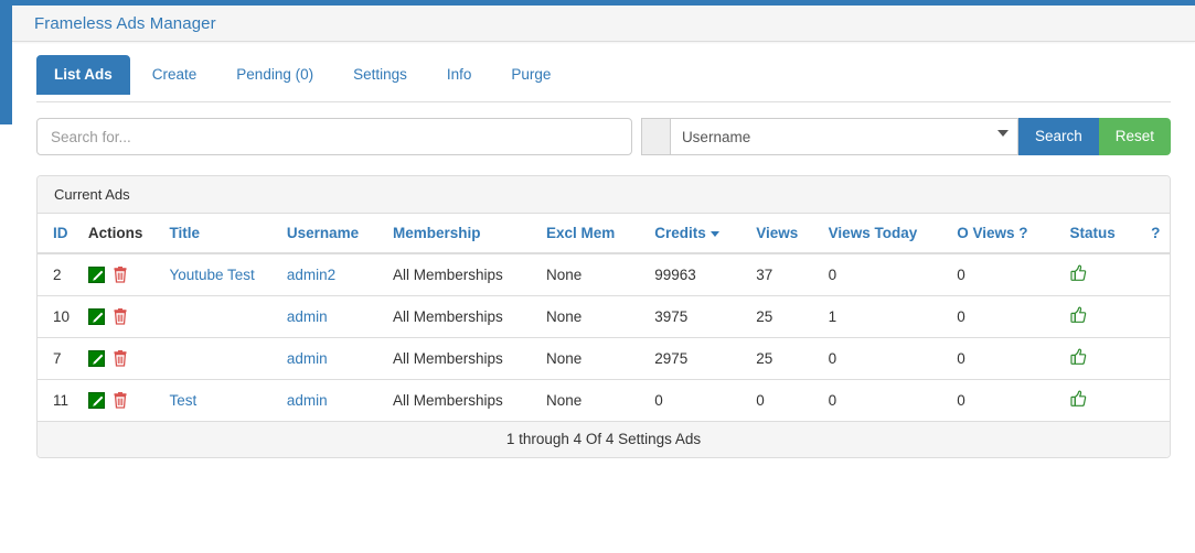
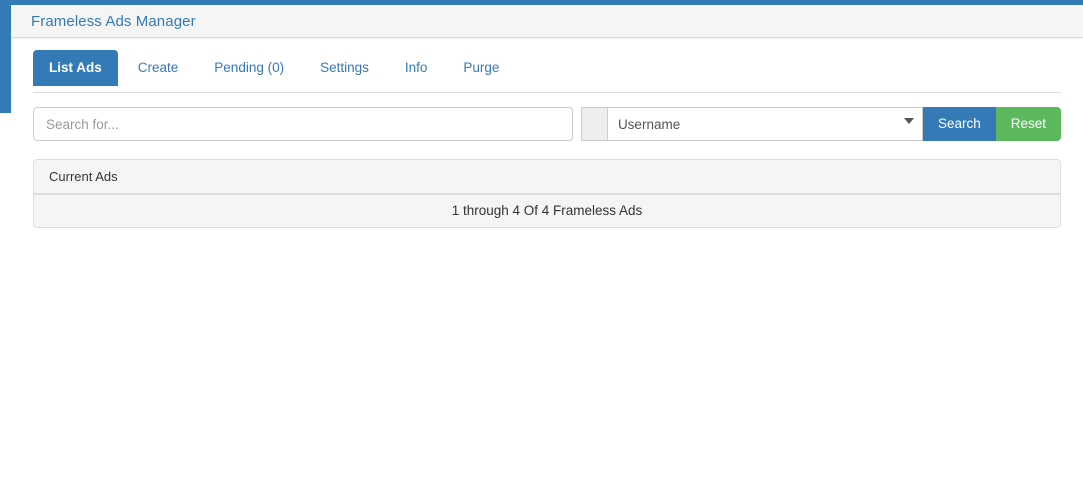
  Frameless Ads Manager
  List Ads Create Pending (0) Settings Info Purge
  Search for...
  Username
  Search
  Reset
  Current Ads
- ID	Actions	Title	Username	Membership	Excl Mem	Credits	Views	Views Today	O Views ?	Status	?
- 2		Youtube Test	admin2	All Memberships	None	99963	37	0	0
- 10			admin	All Memberships	None	3975	25	1	0
- 7			admin	All Memberships	None	2975	25	0	0
- 11		Test	admin	All Memberships	None	0	0	0	0
- 1 through 4 Of 4 Settings Ads
+ 1 through 4 Of 4 Frameless Ads
